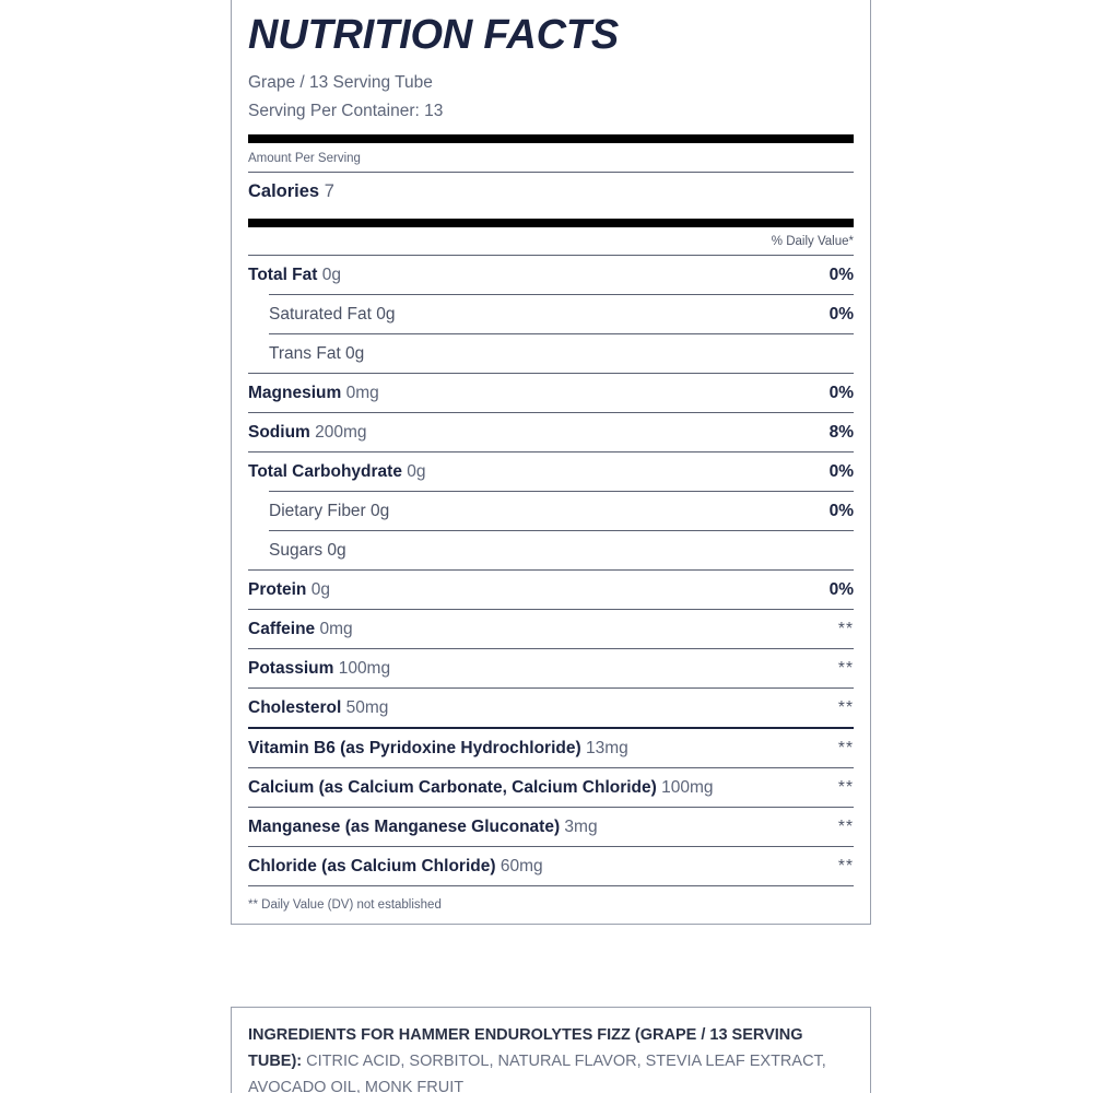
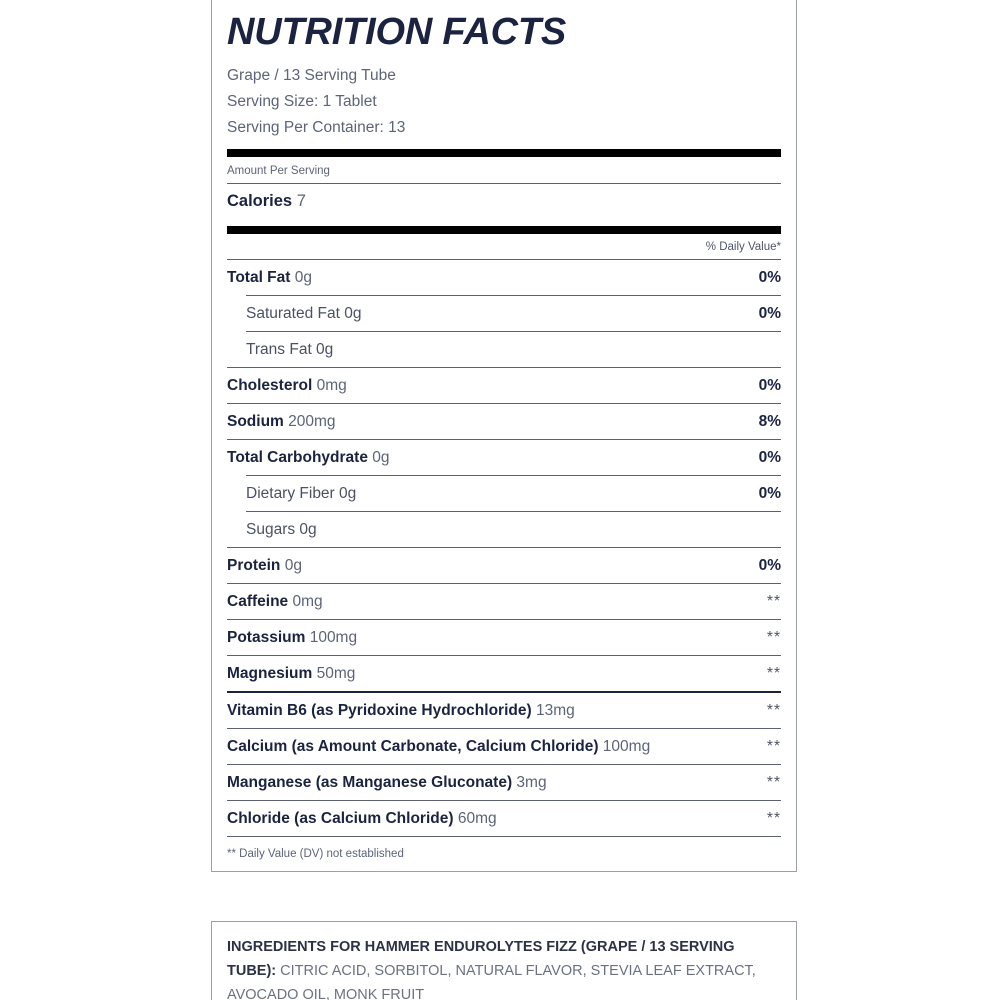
  NUTRITION FACTS
  Grape / 13 Serving Tube
+ Serving Size: 1 Tablet
  Serving Per Container: 13
  Amount Per Serving
  Calories 7
  % Daily Value*
  Total Fat 0g
  0%
  Saturated Fat 0g
  0%
  Trans Fat 0g
- Magnesium 0mg
+ Cholesterol 0mg
  0%
  Sodium 200mg
  8%
  Total Carbohydrate 0g
  0%
  Dietary Fiber 0g
  0%
  Sugars 0g
  Protein 0g
  0%
  Caffeine 0mg
  **
  Potassium 100mg
  **
- Cholesterol 50mg
+ Magnesium 50mg
  **
  Vitamin B6 (as Pyridoxine Hydrochloride) 13mg
  **
- Calcium (as Calcium Carbonate, Calcium Chloride) 100mg
+ Calcium (as Amount Carbonate, Calcium Chloride) 100mg
  **
  Manganese (as Manganese Gluconate) 3mg
  **
  Chloride (as Calcium Chloride) 60mg
  **
  ** Daily Value (DV) not established
  INGREDIENTS FOR HAMMER ENDUROLYTES FIZZ (GRAPE / 13 SERVING TUBE): CITRIC ACID, SORBITOL, NATURAL FLAVOR, STEVIA LEAF EXTRACT, AVOCADO OIL, MONK FRUIT
